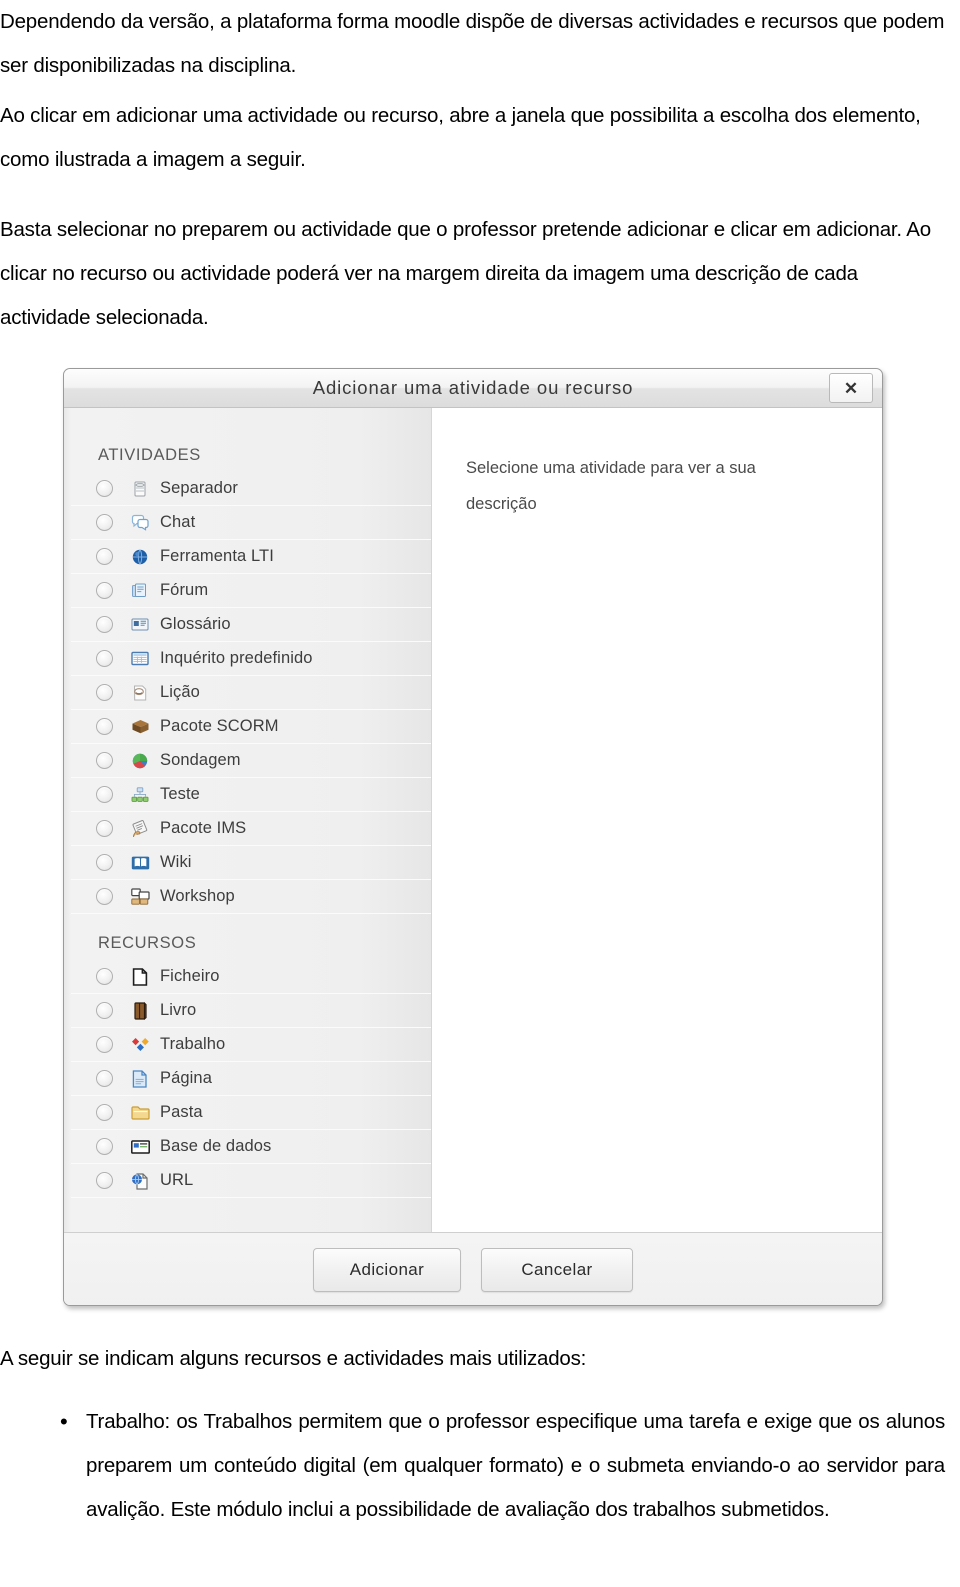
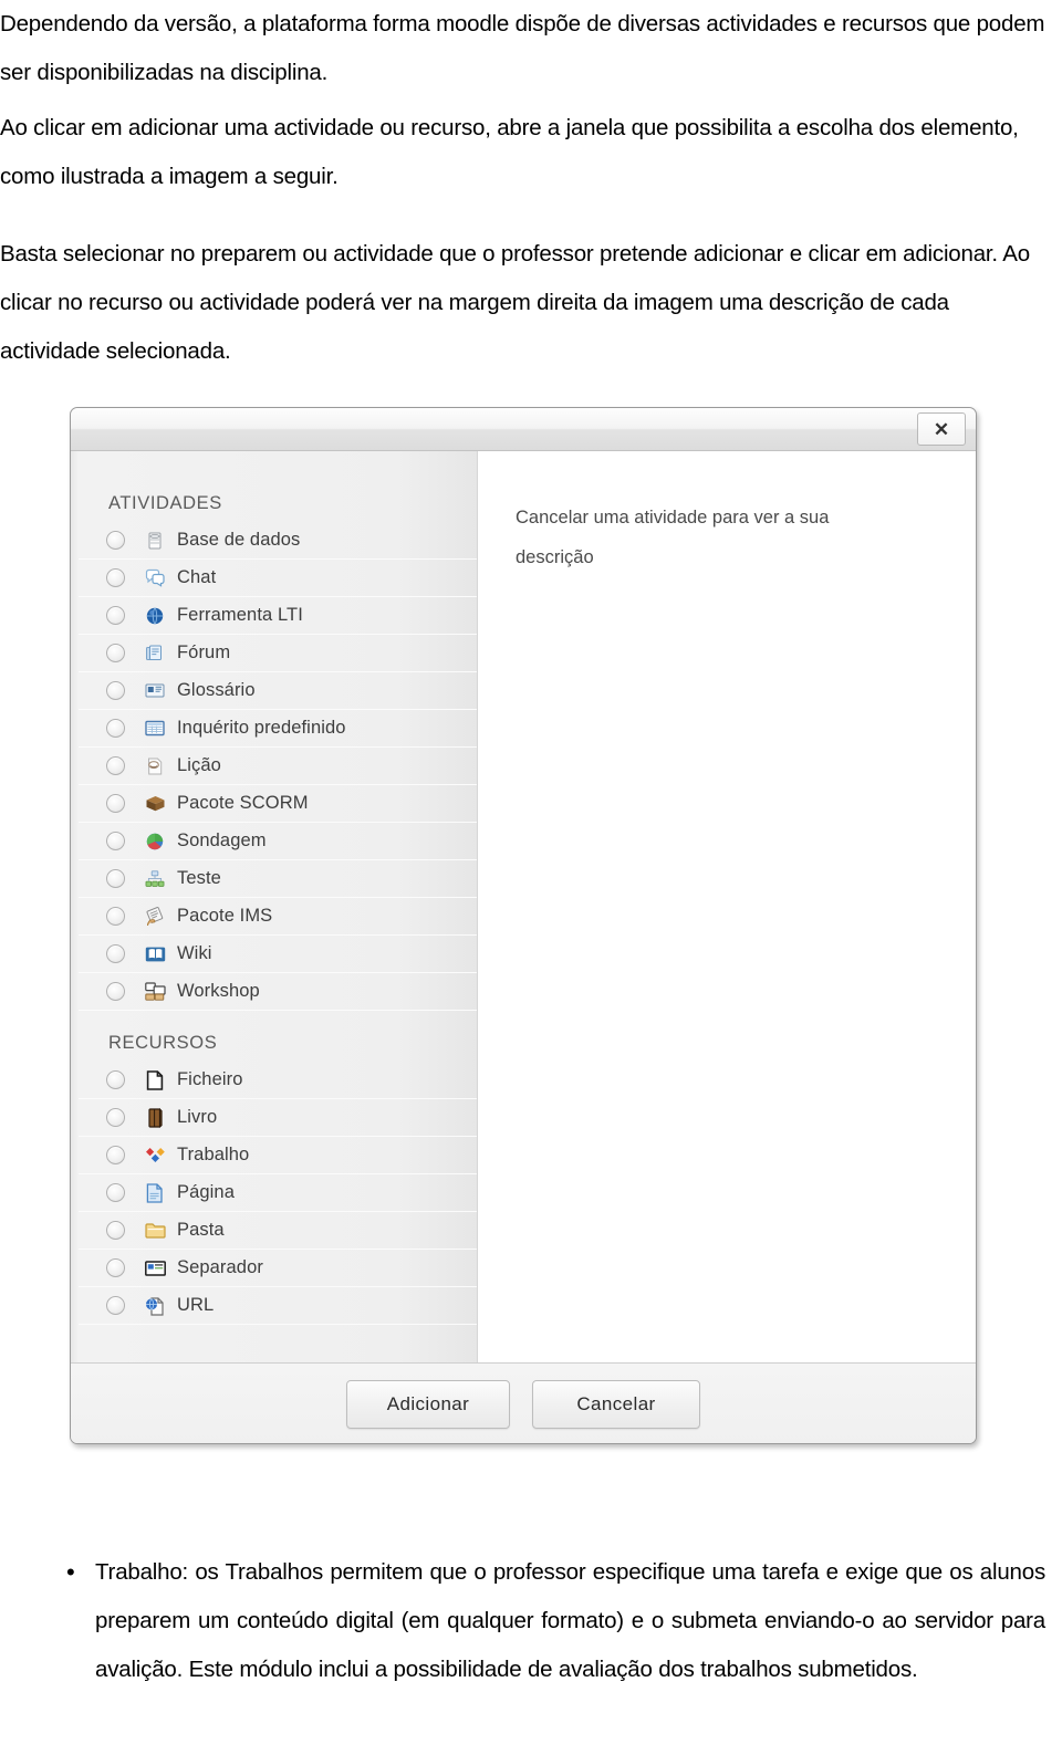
  Dependendo da versão, a plataforma forma moodle dispõe de diversas actividades e recursos que podem ser disponibilizadas na disciplina.
  Ao clicar em adicionar uma actividade ou recurso, abre a janela que possibilita a escolha dos elemento, como ilustrada a imagem a seguir.
  Basta selecionar no preparem ou actividade que o professor pretende adicionar e clicar em adicionar. Ao clicar no recurso ou actividade poderá ver na margem direita da imagem uma descrição de cada actividade selecionada.
- Adicionar uma atividade ou recurso
  ✕
  ATIVIDADES
- Separador
+ Base de dados
  Chat
  Ferramenta LTI
  Fórum
  Glossário
  Inquérito predefinido
  Lição
  Pacote SCORM
  Sondagem
  Teste
  Pacote IMS
  Wiki
  Workshop
  RECURSOS
  Ficheiro
  Livro
  Trabalho
  Página
  Pasta
- Base de dados
+ Separador
  URL
- Selecione uma atividade para ver a sua descrição
+ Cancelar uma atividade para ver a sua descrição
  Adicionar
  Cancelar
- A seguir se indicam alguns recursos e actividades mais utilizados:
  •
  Trabalho: os Trabalhos permitem que o professor especifique uma tarefa e exige que os alunos preparem um conteúdo digital (em qualquer formato) e o submeta enviando-o ao servidor para avalição. Este módulo inclui a possibilidade de avaliação dos trabalhos submetidos.
